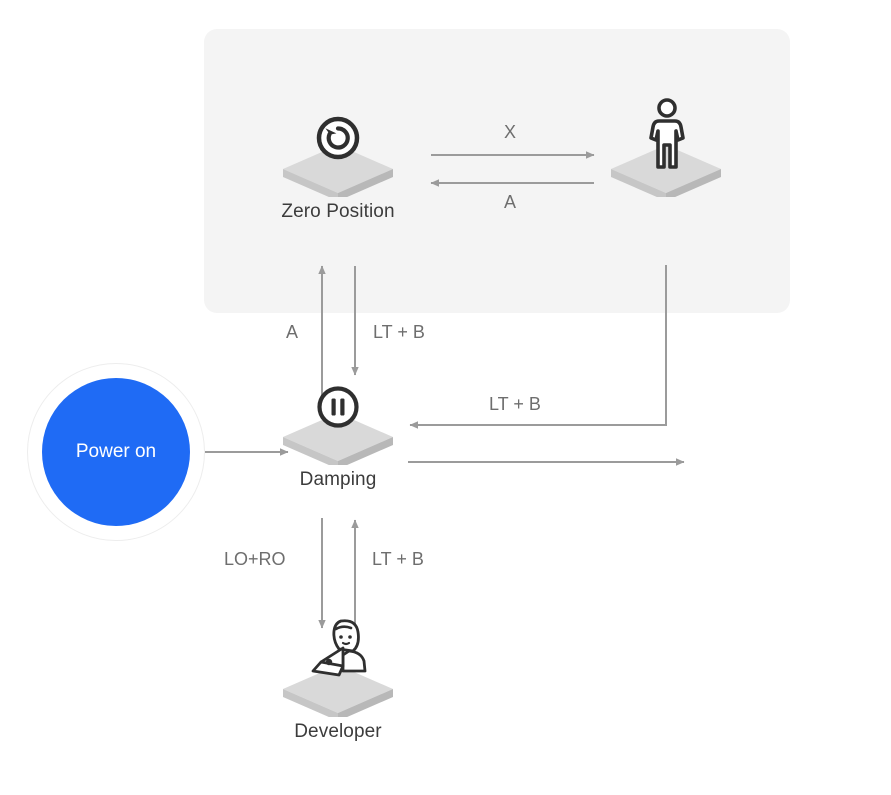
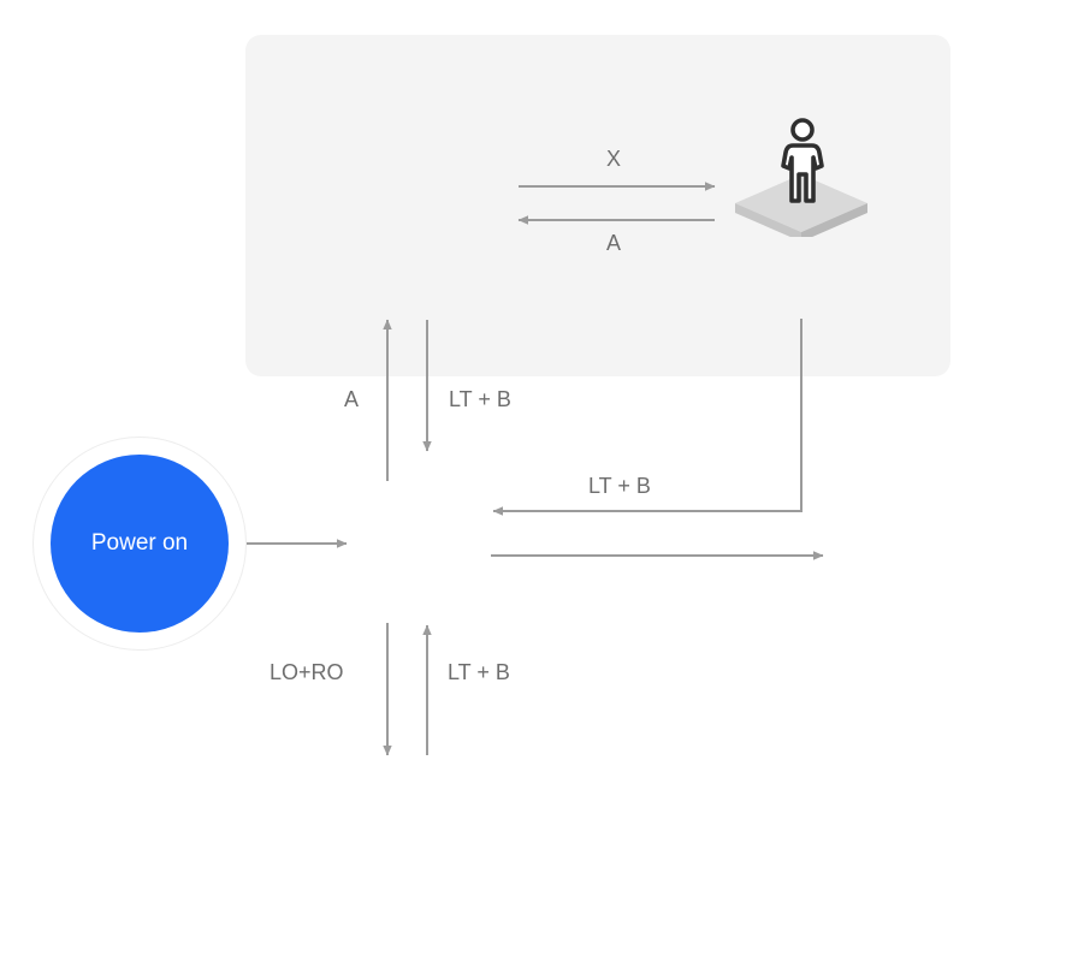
- Zero Position
- Damping
- Developer
  Power on
  X
  A
  A
  LT + B
  LT + B
  LO+RO
  LT + B
